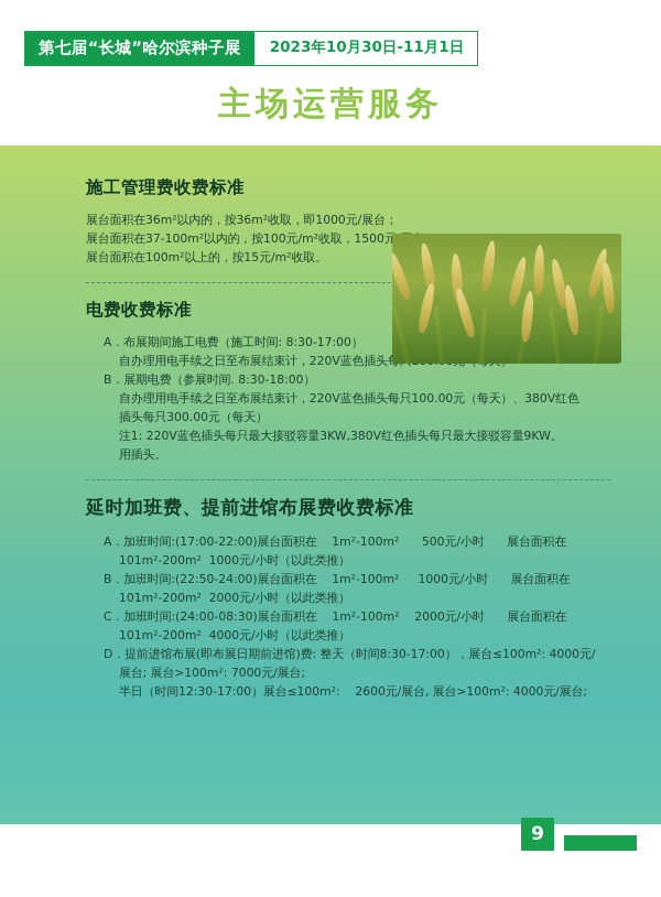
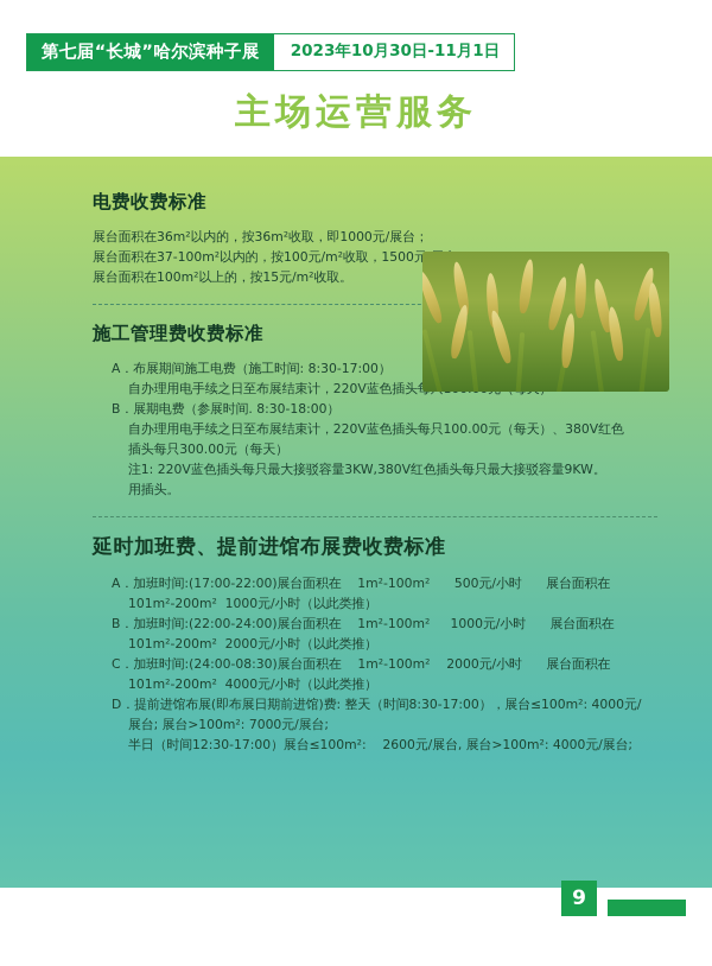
  第七届“长城”哈尔滨种子展
  2023年10月30日-11月1日
  主场运营服务
- 施工管理费收费标准
+ 电费收费标准
  展台面积在36m²以内的，按36m²收取，即1000元/展台；
  展台面积在37-100m²以内的，按100元/m²收取，1500元
  展台面积在100m²以上的，按15元/m²收取。
- 电费收费标准
+ 施工管理费收费标准
  A．布展期间施工电费（施工时间: 8:30-17:00）
  B．展期电费（参展时间. 8:30-18:00）
  自办理用电手续之日至布展结束计，220V蓝色插头每只100.00元（每天）、380V红色
  插头每只300.00元（每天）
  注1: 220V蓝色插头每只最大接驳容量3KW,380V红色插头每只最大接驳容量9KW。
  用插头。
  延时加班费、提前进馆布展费收费标准
  A．加班时间:(17:00-22:00)展台面积在 1m²-100m² 500元/小时 展台面积在
  101m²-200m² 1000元/小时（以此类推）
- B．加班时间:(22:50-24:00)展台面积在 1m²-100m² 1000元/小时 展台面积在
+ B．加班时间:(22:00-24:00)展台面积在 1m²-100m² 1000元/小时 展台面积在
  101m²-200m² 2000元/小时（以此类推）
  C．加班时间:(24:00-08:30)展台面积在 1m²-100m² 2000元/小时 展台面积在
  101m²-200m² 4000元/小时（以此类推）
  D．提前进馆布展(即布展日期前进馆)费: 整天（时间8:30-17:00），展台≤100m²: 4000元/
  展台; 展台>100m²: 7000元/展台;
  半日（时间12:30-17:00）展台≤100m²: 2600元/展台, 展台>100m²: 4000元/展台;
  9
